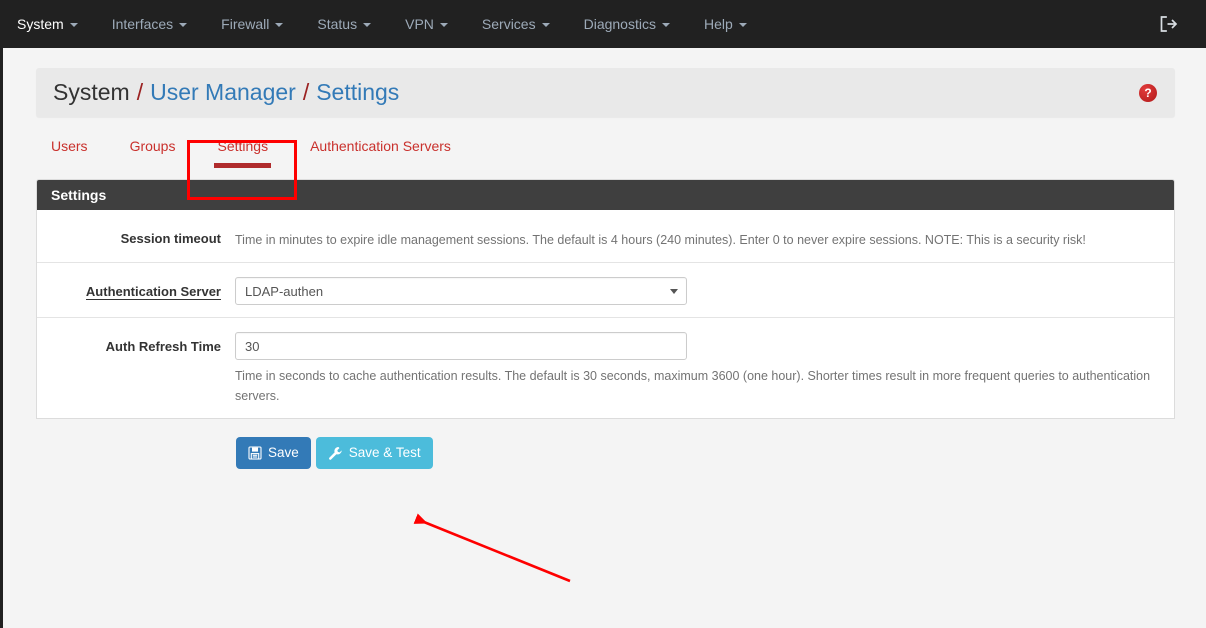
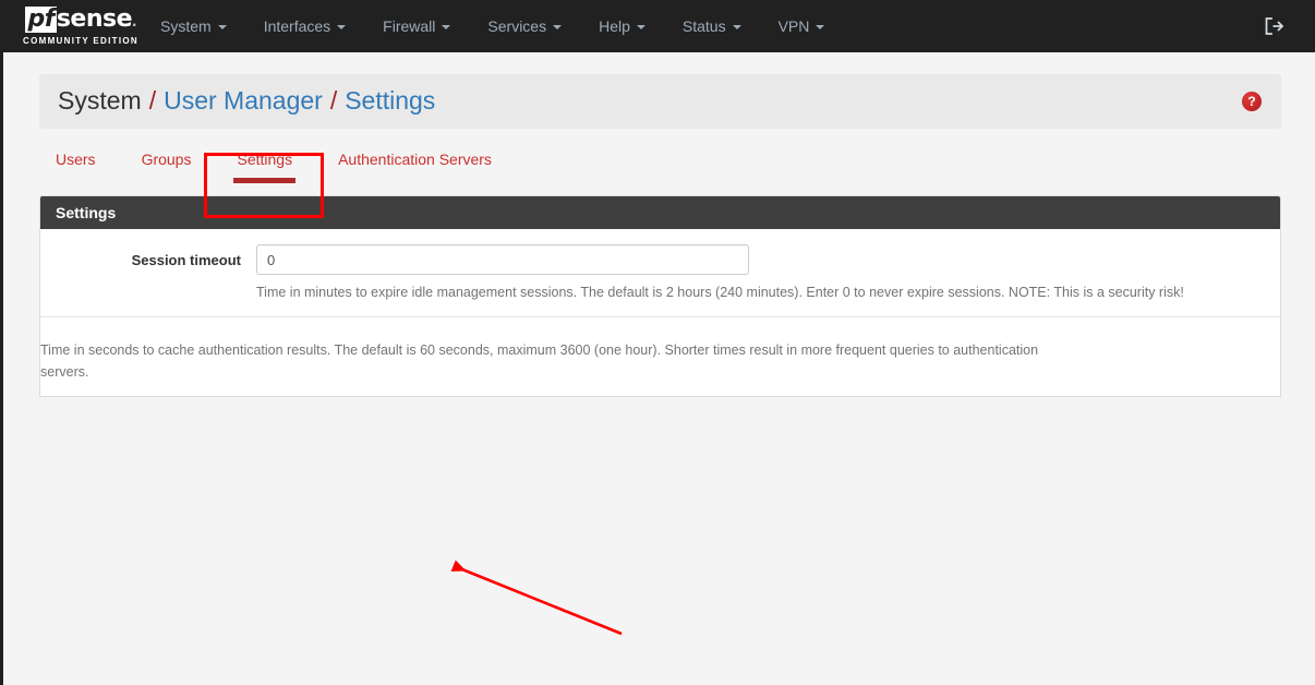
+ pf
+ sense
+ .
+ COMMUNITY EDITION
  System
  Interfaces
  Firewall
- Status
+ Services
- VPN
+ Help
- Services
+ Status
- Diagnostics
- Help
+ VPN
  System
  /
  User Manager
  /
  Settings
  ?
  Users
  Groups
  Settings
  Authentication Servers
  Settings
  Session timeout
+ 0
- Time in minutes to expire idle management sessions. The default is 4 hours (240 minutes). Enter 0 to never expire sessions. NOTE: This is a security risk!
+ Time in minutes to expire idle management sessions. The default is 2 hours (240 minutes). Enter 0 to never expire sessions. NOTE: This is a security risk!
- Authentication Server
- LDAP-authen
- Auth Refresh Time
- 30
- Time in seconds to cache authentication results. The default is 30 seconds, maximum 3600 (one hour). Shorter times result in more frequent queries to authentication servers.
+ Time in seconds to cache authentication results. The default is 60 seconds, maximum 3600 (one hour). Shorter times result in more frequent queries to authentication servers.
- Save
- Save & Test
